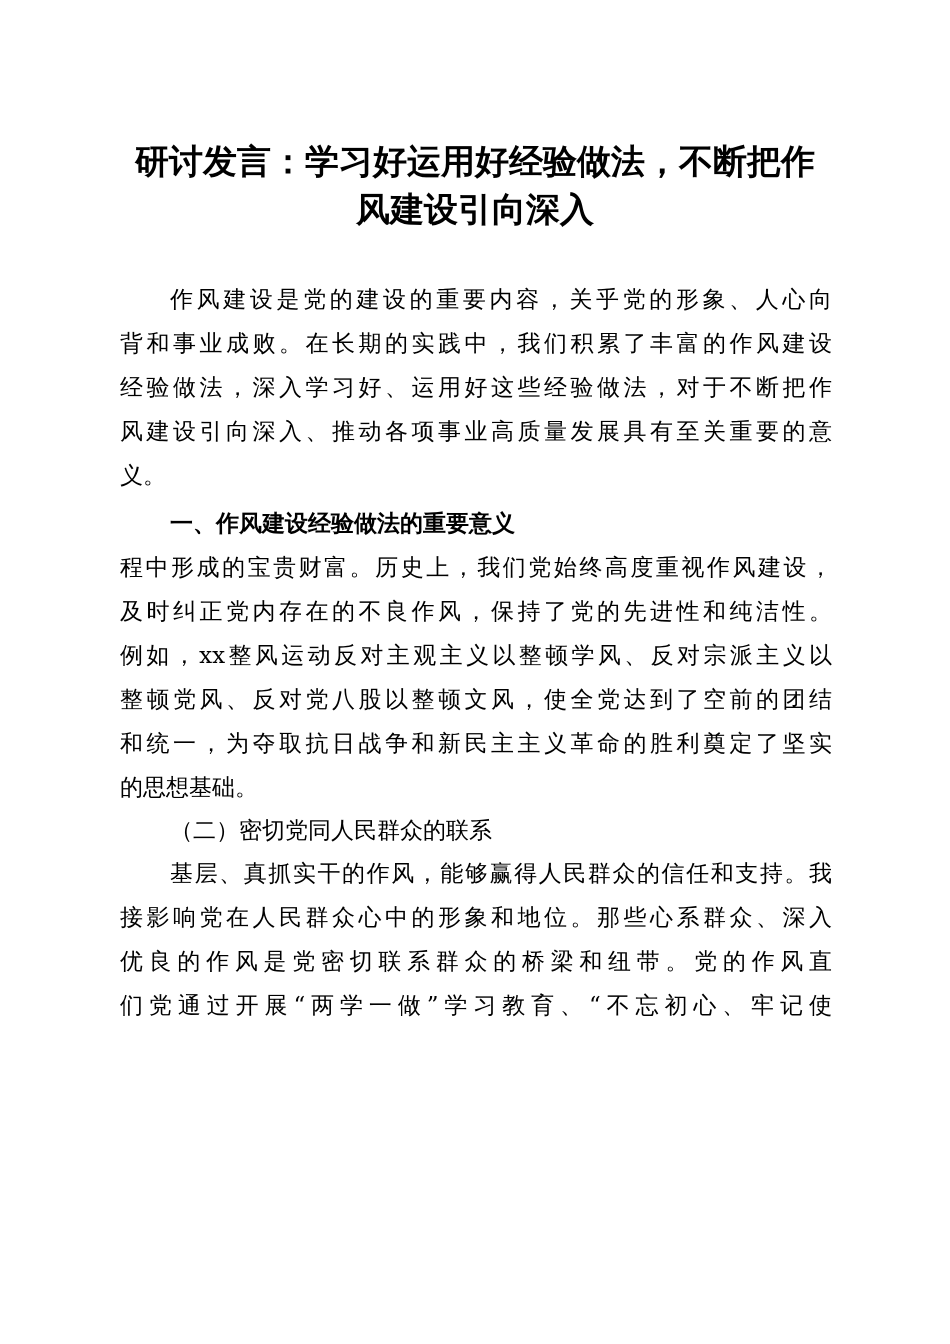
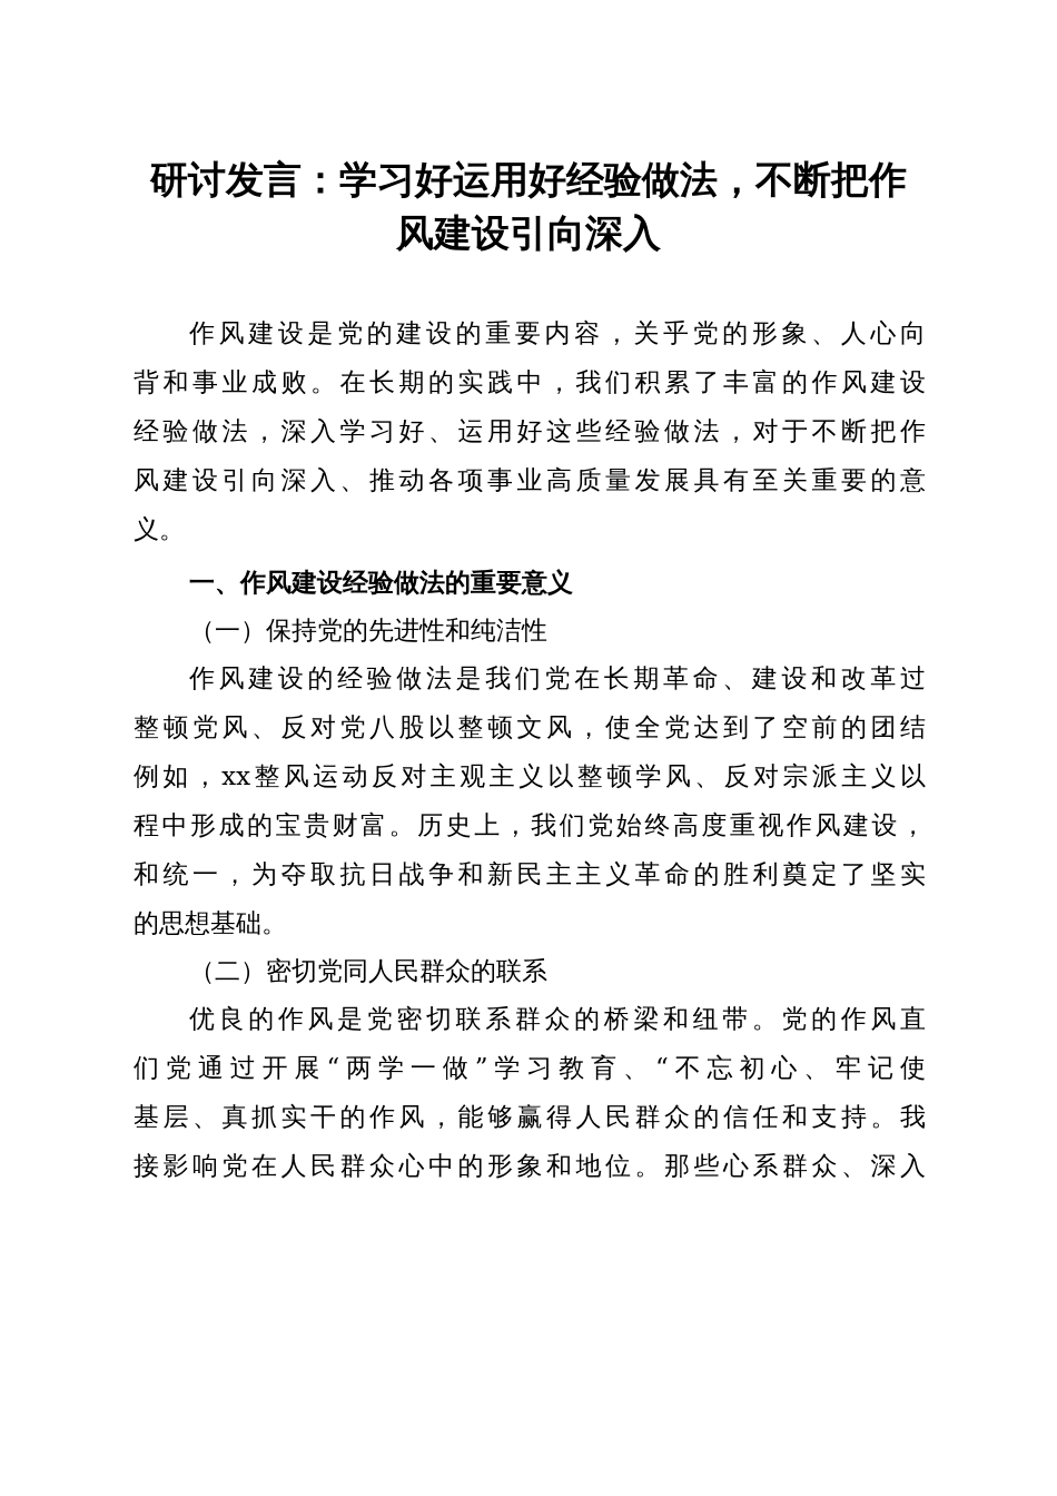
  研讨发言：学习好运用好经验做法，不断把作
  风建设引向深入
  作风建设是党的建设的重要内容，关乎党的形象、人心向
  背和事业成败。在长期的实践中，我们积累了丰富的作风建设
  经验做法，深入学习好、运用好这些经验做法，对于不断把作
  风建设引向深入、推动各项事业高质量发展具有至关重要的意
  义。
  一、作风建设经验做法的重要意义
+ （一）保持党的先进性和纯洁性
+ 作风建设的经验做法是我们党在长期革命、建设和改革过
- 程中形成的宝贵财富。历史上，我们党始终高度重视作风建设，
+ 整顿党风、反对党八股以整顿文风，使全党达到了空前的团结
- 及时纠正党内存在的不良作风，保持了党的先进性和纯洁性。
  例如，xx整风运动反对主观主义以整顿学风、反对宗派主义以
- 整顿党风、反对党八股以整顿文风，使全党达到了空前的团结
+ 程中形成的宝贵财富。历史上，我们党始终高度重视作风建设，
  和统一，为夺取抗日战争和新民主主义革命的胜利奠定了坚实
  的思想基础。
  （二）密切党同人民群众的联系
- 基层、真抓实干的作风，能够赢得人民群众的信任和支持。我
+ 优良的作风是党密切联系群众的桥梁和纽带。党的作风直
- 接影响党在人民群众心中的形象和地位。那些心系群众、深入
+ 们党通过开展“两学一做”学习教育、“不忘初心、牢记使
- 优良的作风是党密切联系群众的桥梁和纽带。党的作风直
+ 基层、真抓实干的作风，能够赢得人民群众的信任和支持。我
- 们党通过开展“两学一做”学习教育、“不忘初心、牢记使
+ 接影响党在人民群众心中的形象和地位。那些心系群众、深入
